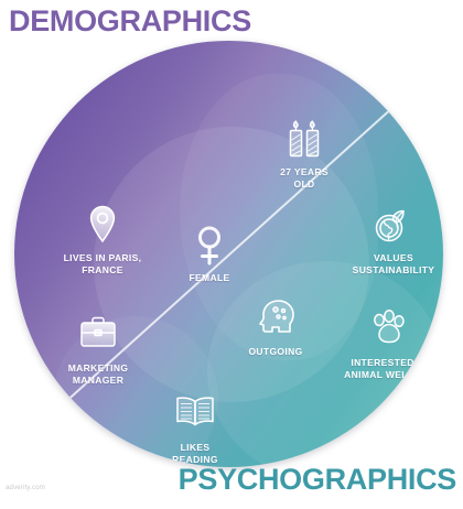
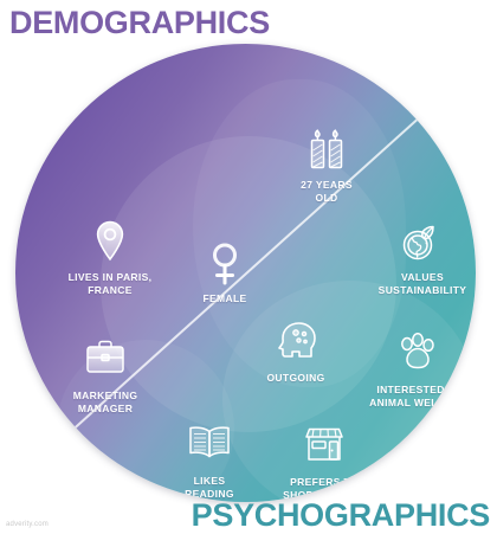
  DEMOGRAPHICS
  27 YEARS
  OLD
  LIVES IN PARIS,
  FRANCE
  FEMALE
  VALUES
  SUSTAINABILITY
  MARKETING
  MANAGER
  OUTGOING
  INTERESTED IN
  ANIMAL WELFARE
  LIKES
  READING
+ PREFERS TO
+ SHOP LOCALLY
  PSYCHOGRAPHICS
